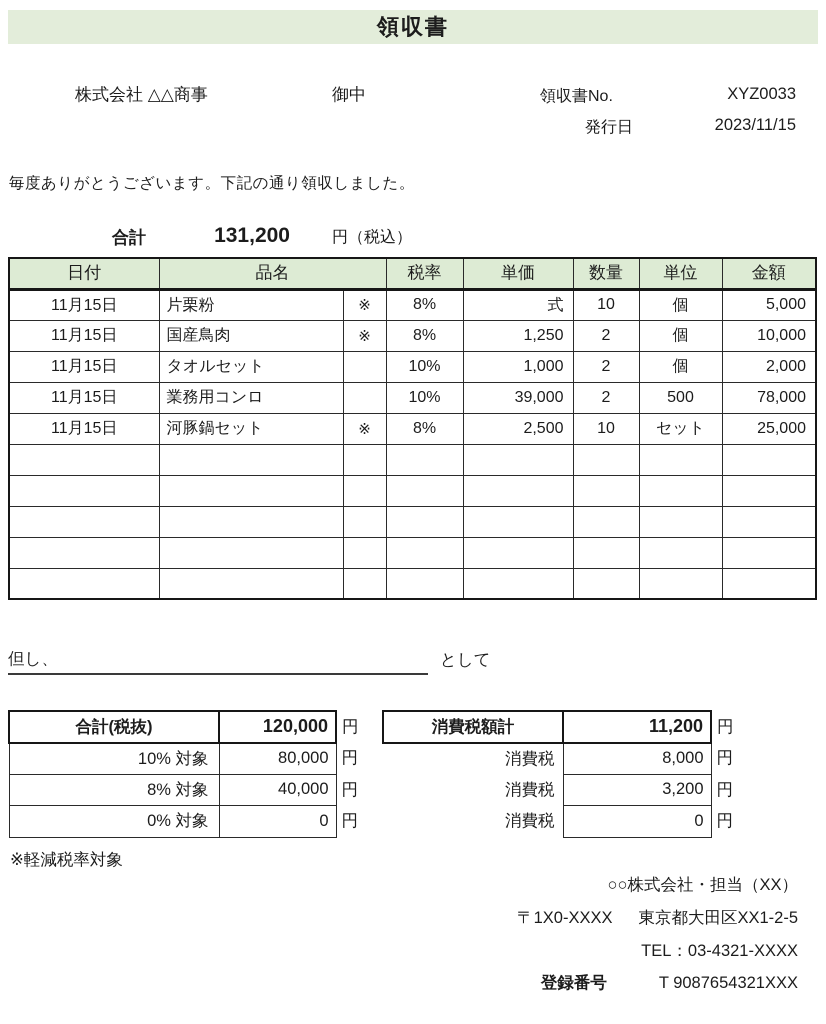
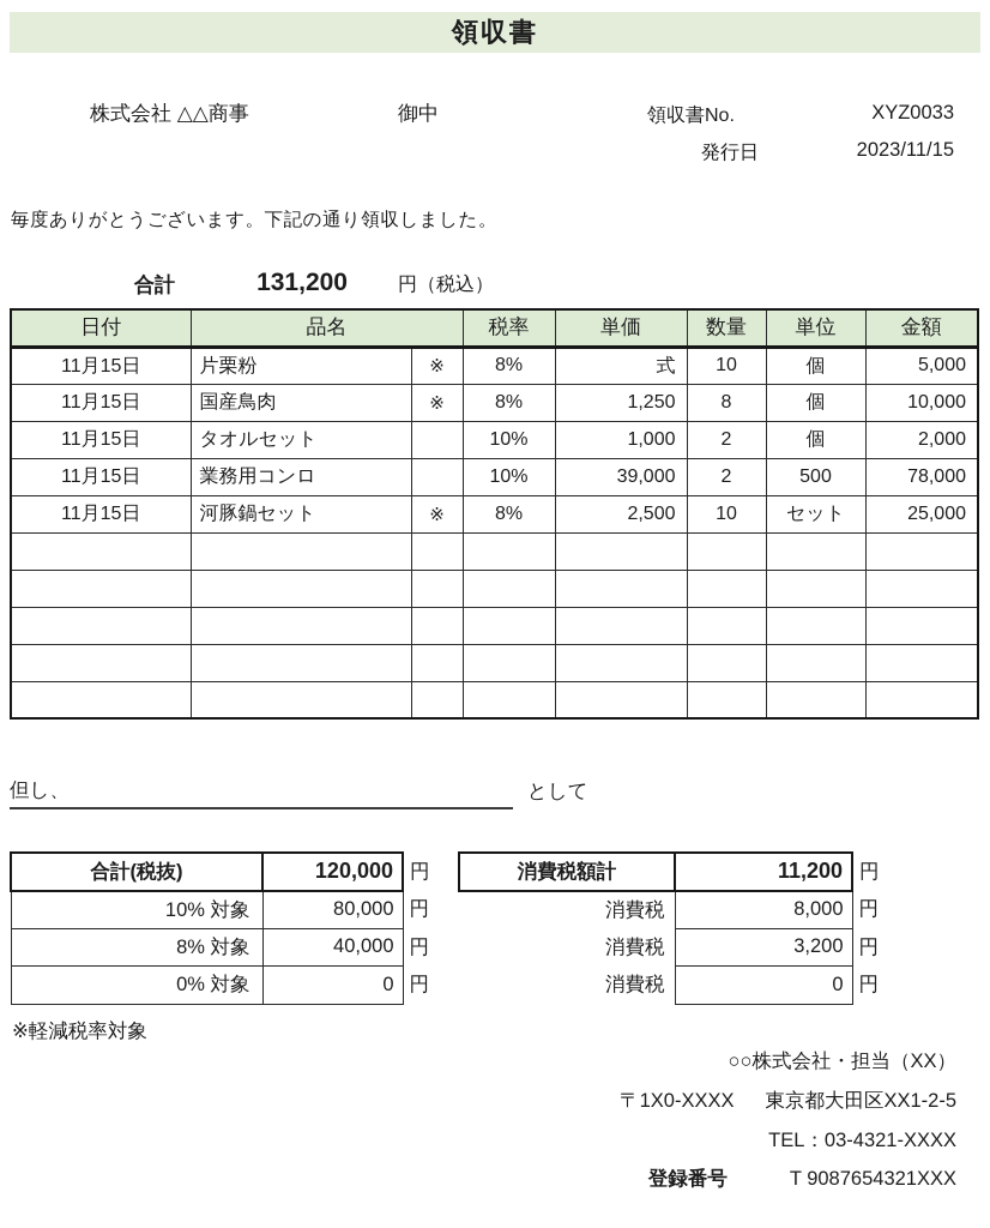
  領収書
  株式会社 △△商事
  御中
  領収書No.
  XYZ0033
  発行日
  2023/11/15
  毎度ありがとうございます。下記の通り領収しました。
  合計
  131,200
  円（税込）
  日付	品名	税率	単価	数量	単位	金額
  11月15日	片栗粉	※	8%	式	10	個	5,000
- 11月15日	国産鳥肉	※	8%	1,250	2	個	10,000
+ 11月15日	国産鳥肉	※	8%	1,250	8	個	10,000
  11月15日	タオルセット		10%	1,000	2	個	2,000
  11月15日	業務用コンロ		10%	39,000	2	500	78,000
  11月15日	河豚鍋セット	※	8%	2,500	10	セット	25,000
  但し、
  として
  合計(税抜)	120,000	円
  10% 対象	80,000	円
  8% 対象	40,000	円
  0% 対象	0	円
  消費税額計	11,200	円
  消費税	8,000	円
  消費税	3,200	円
  消費税	0	円
  ※軽減税率対象
  ○○株式会社・担当（XX）
  〒1X0-XXXX
  東京都大田区XX1-2-5
  TEL：03-4321-XXXX
  登録番号
  T 9087654321XXX
